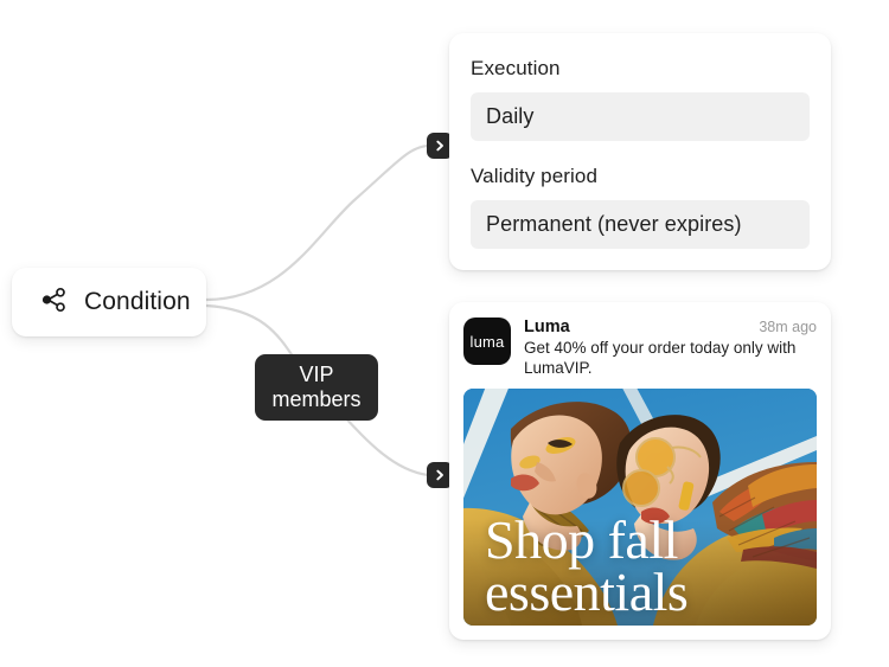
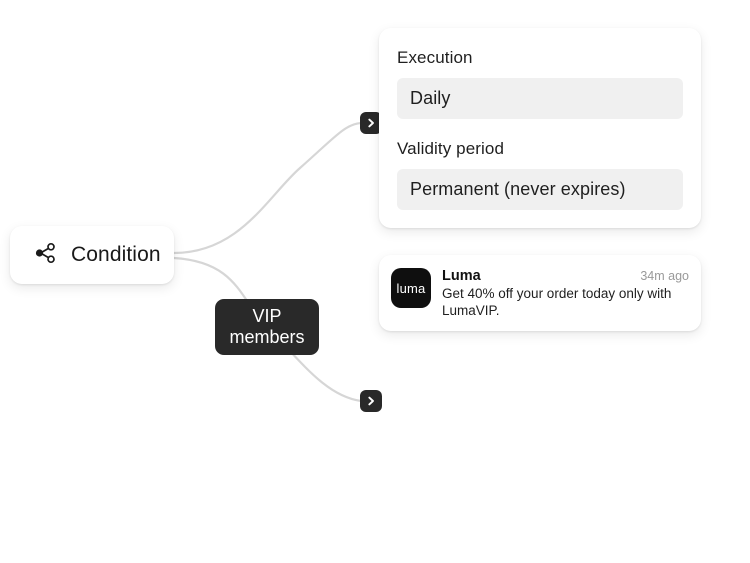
  Condition
  VIP
  members
  Execution
  Daily
  Validity period
  Permanent (never expires)
  luma
  Luma
- 38m ago
+ 34m ago
  Get 40% off your order today only with LumaVIP.
- Shop fall
- essentials
